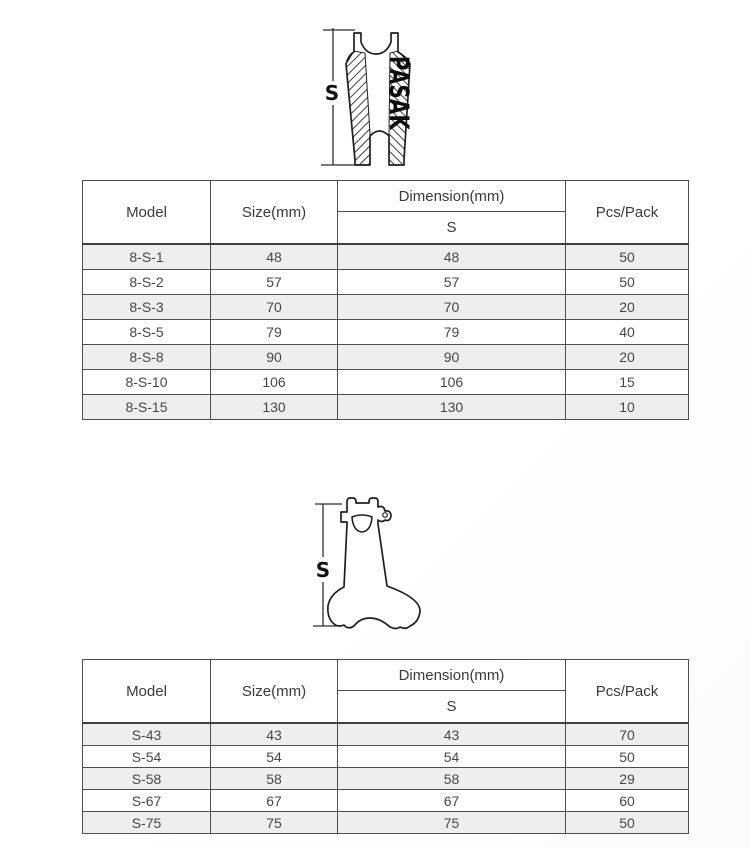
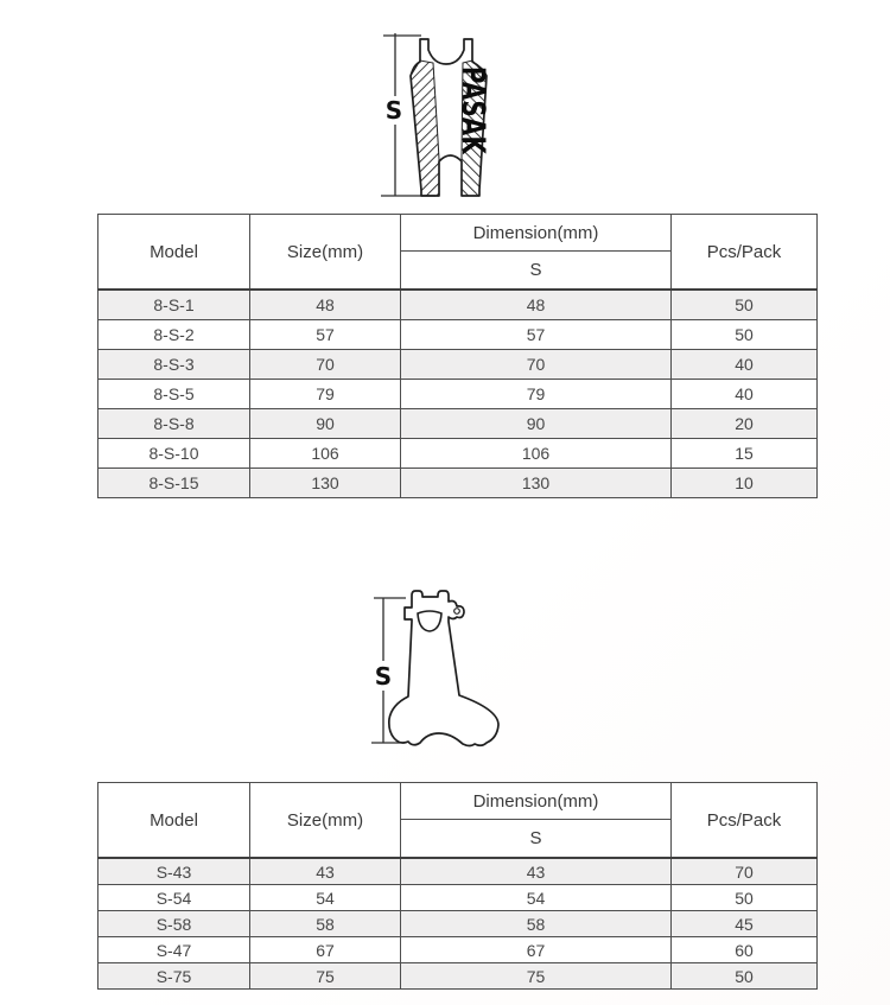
  S
  Model	Size(mm)	Dimension(mm)	Pcs/Pack
  S
  8-S-1	48	48	50
  8-S-2	57	57	50
- 8-S-3	70	70	20
+ 8-S-3	70	70	40
  8-S-5	79	79	40
  8-S-8	90	90	20
  8-S-10	106	106	15
  8-S-15	130	130	10
  S
  Model	Size(mm)	Dimension(mm)	Pcs/Pack
  S
  S-43	43	43	70
  S-54	54	54	50
- S-58	58	58	29
+ S-58	58	58	45
- S-67	67	67	60
+ S-47	67	67	60
  S-75	75	75	50
